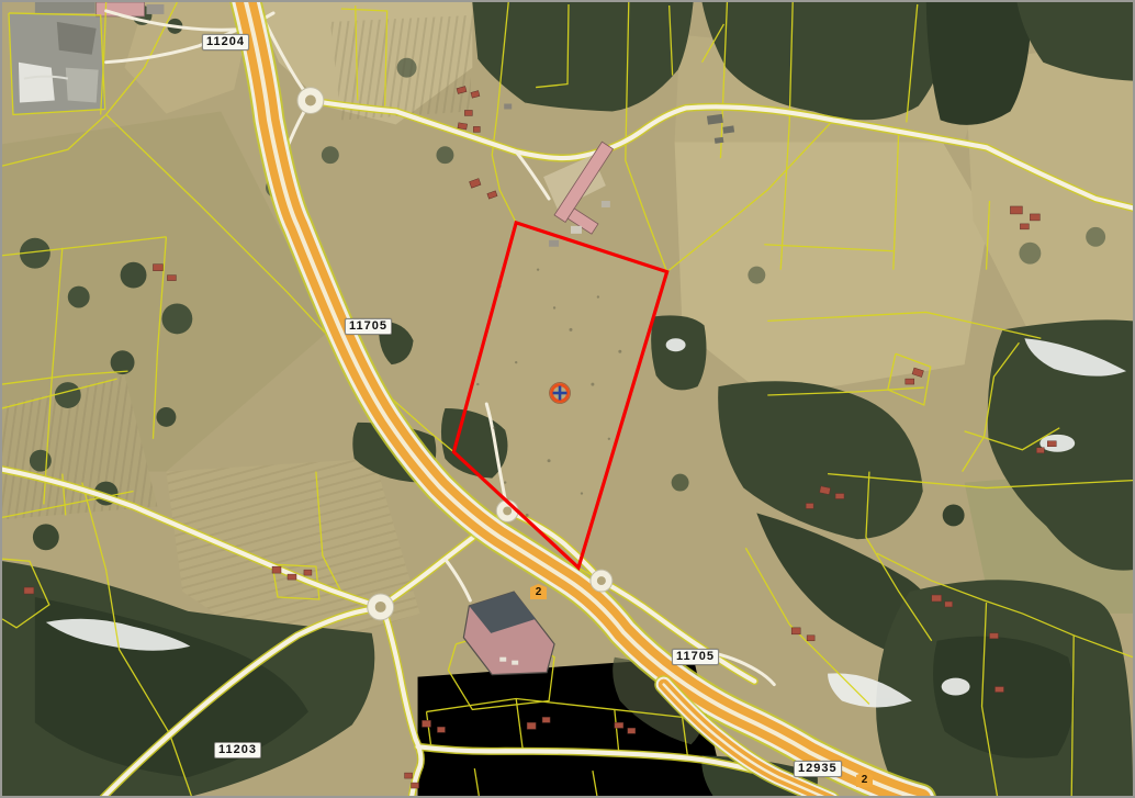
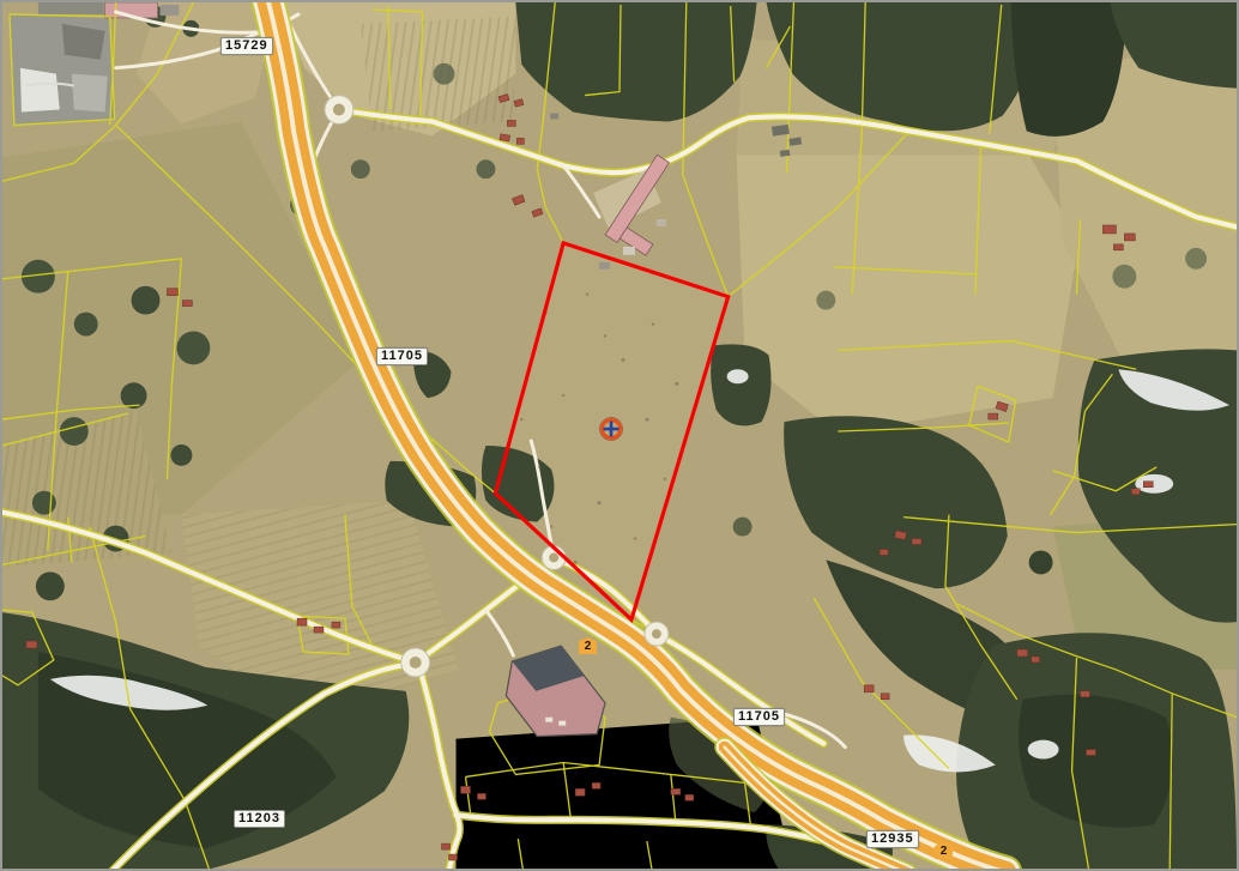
- 11204
+ 15729
  11705
  11203
  11705
  12935
  2
  2
